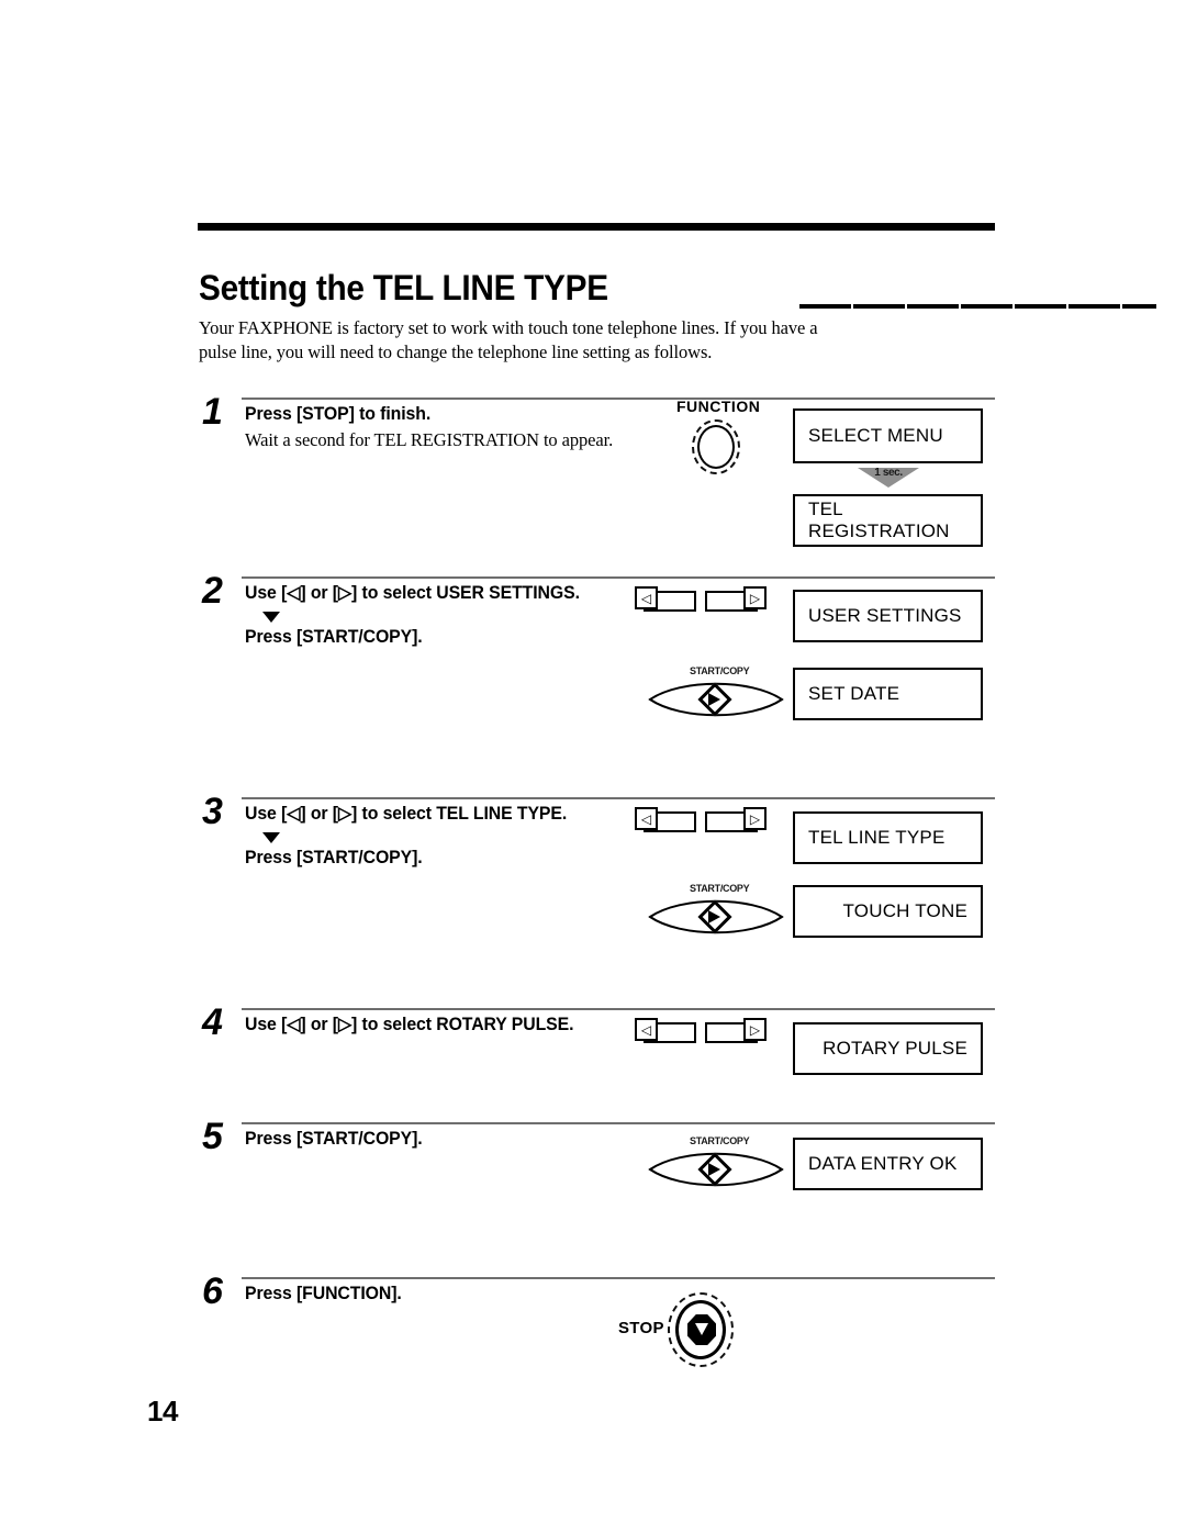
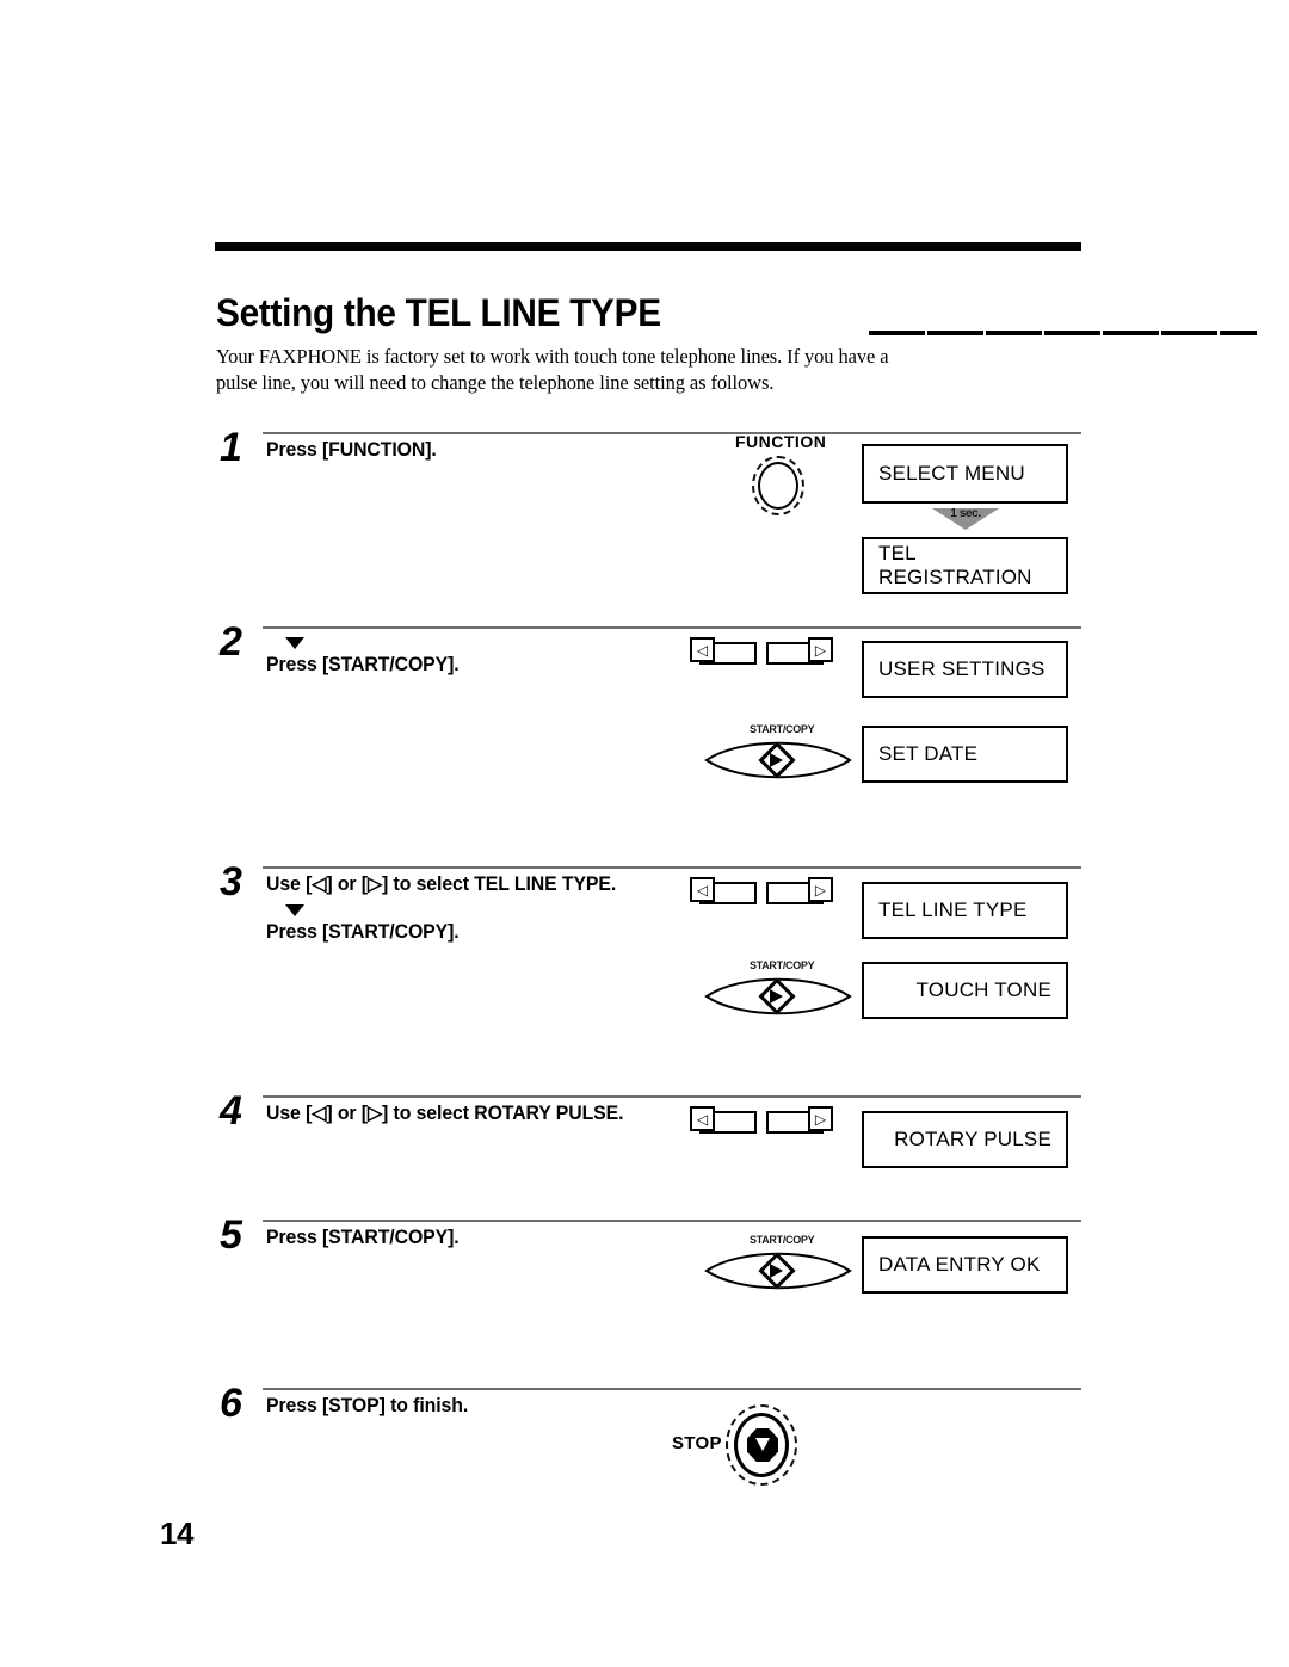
  Setting the TEL LINE TYPE
  Your FAXPHONE is factory set to work with touch tone telephone lines. If you have a
  pulse line, you will need to change the telephone line setting as follows.
  1
- Press [STOP] to finish.
+ Press [FUNCTION].
- Wait a second for TEL REGISTRATION to appear.
  FUNCTION
  SELECT MENU
  1 sec.
  TEL REGISTRATION
  2
- Use [◁] or [▷] to select USER SETTINGS.
  Press [START/COPY].
  ◁
  ▷
  USER SETTINGS
  START/COPY
  SET DATE
  3
  Use [◁] or [▷] to select TEL LINE TYPE.
  Press [START/COPY].
  ◁
  ▷
  TEL LINE TYPE
  START/COPY
  TOUCH TONE
  4
  Use [◁] or [▷] to select ROTARY PULSE.
  ◁
  ▷
  ROTARY PULSE
  5
  Press [START/COPY].
  START/COPY
  DATA ENTRY OK
  6
- Press [FUNCTION].
+ Press [STOP] to finish.
  STOP
  14
